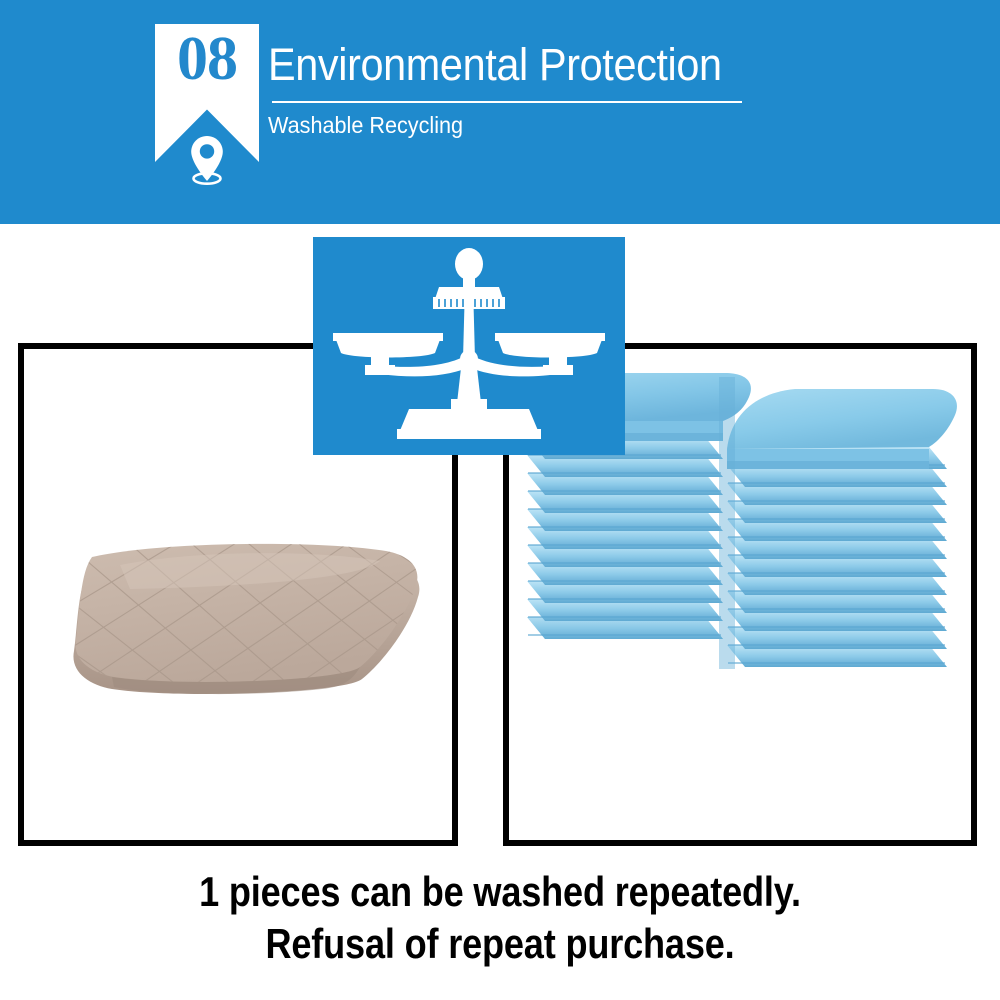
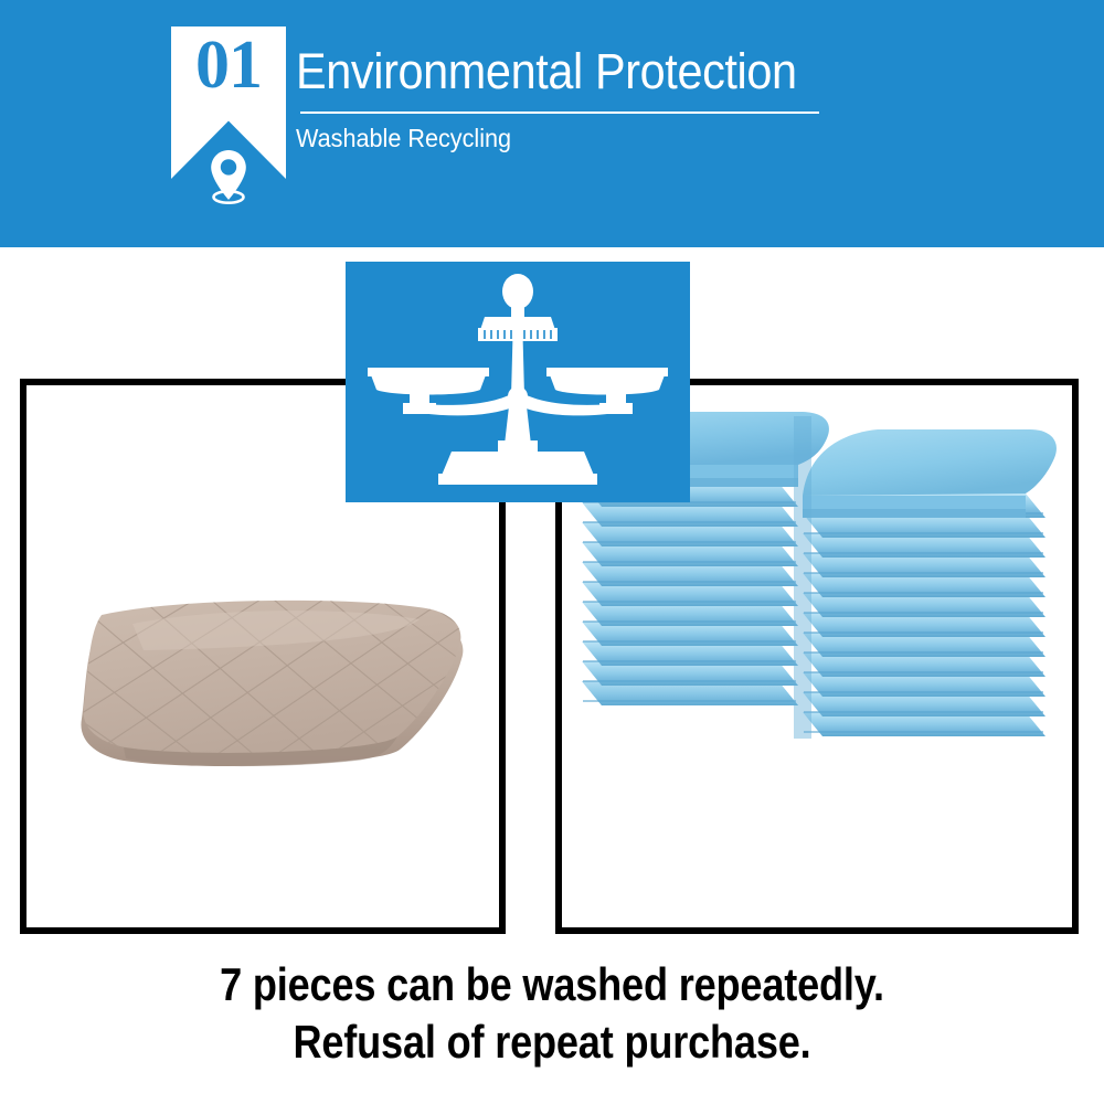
- 08
+ 01
  Environmental Protection
  Washable Recycling
- 1 pieces can be washed repeatedly.
+ 7 pieces can be washed repeatedly.
  Refusal of repeat purchase.
